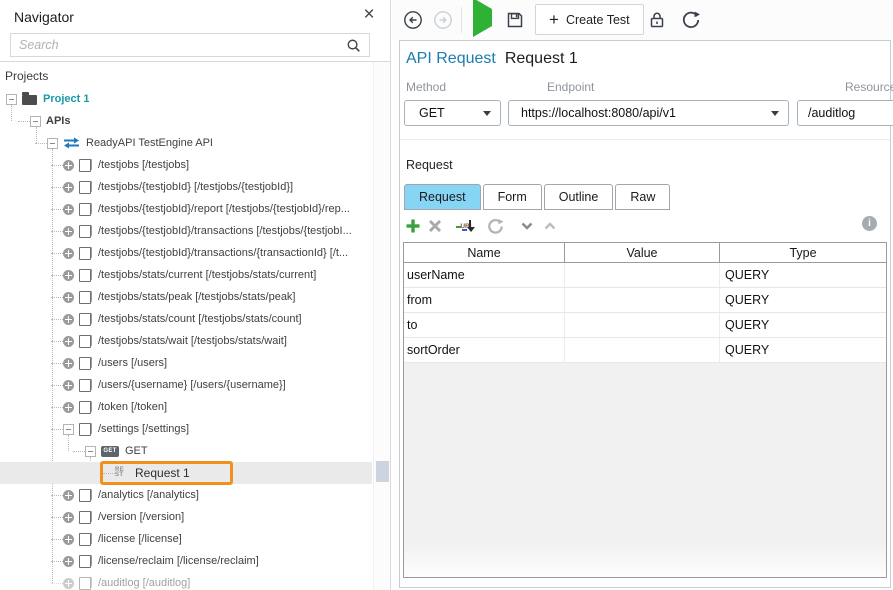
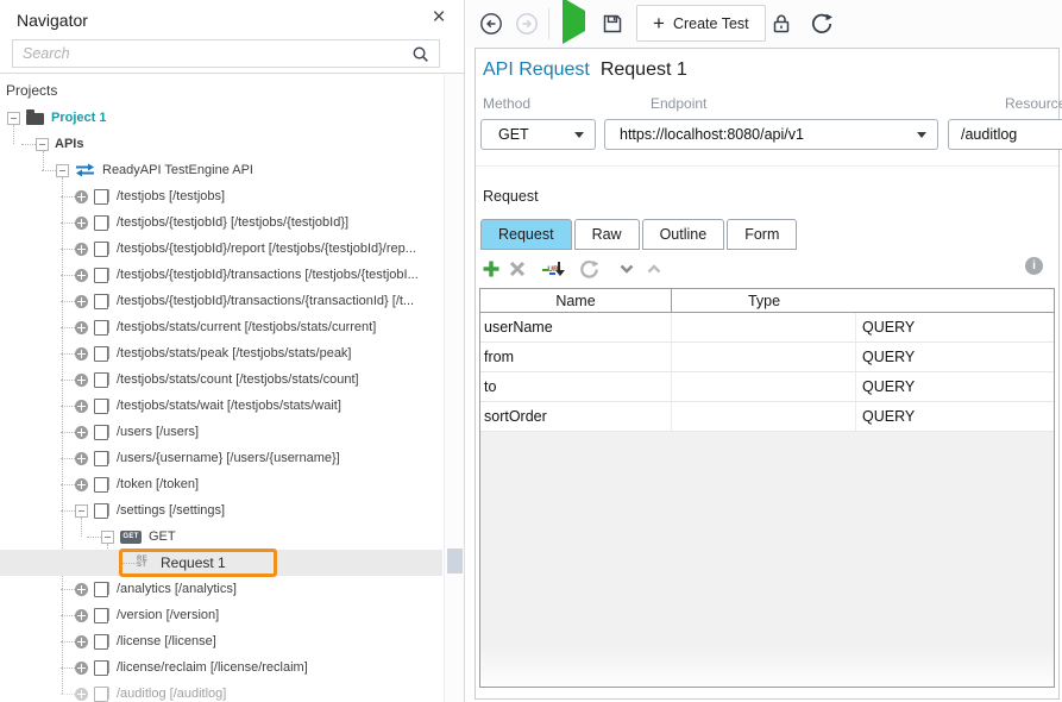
  Navigator
  ×
  Search
  Projects
  Project 1
  APIs
  ReadyAPI TestEngine API
  /testjobs [/testjobs]
  /testjobs/{testjobId} [/testjobs/{testjobId}]
  /testjobs/{testjobId}/report [/testjobs/{testjobId}/rep...
  /testjobs/{testjobId}/transactions [/testjobs/{testjobI...
  /testjobs/{testjobId}/transactions/{transactionId} [/t...
  /testjobs/stats/current [/testjobs/stats/current]
  /testjobs/stats/peak [/testjobs/stats/peak]
  /testjobs/stats/count [/testjobs/stats/count]
  /testjobs/stats/wait [/testjobs/stats/wait]
  /users [/users]
  /users/{username} [/users/{username}]
  /token [/token]
  /settings [/settings]
  GET
  Request 1
  /analytics [/analytics]
  /version [/version]
  /license [/license]
  /license/reclaim [/license/reclaim]
  /auditlog [/auditlog]
  +
  Create Test
  API Request Request 1
  Method
  Endpoint
  Resourc
  GET
  https://localhost:8080/api/v1
  /auditlog
  Request
  Request
- Form
+ Raw
  Outline
- Raw
+ Form
  i
  Name
- Value
  Type
  userName
  QUERY
  from
  QUERY
  to
  QUERY
  sortOrder
  QUERY
